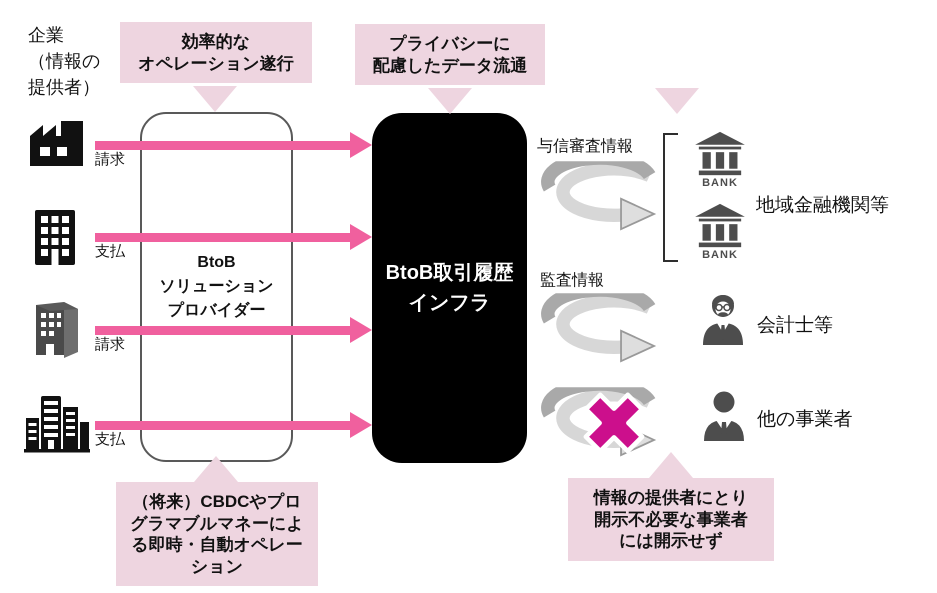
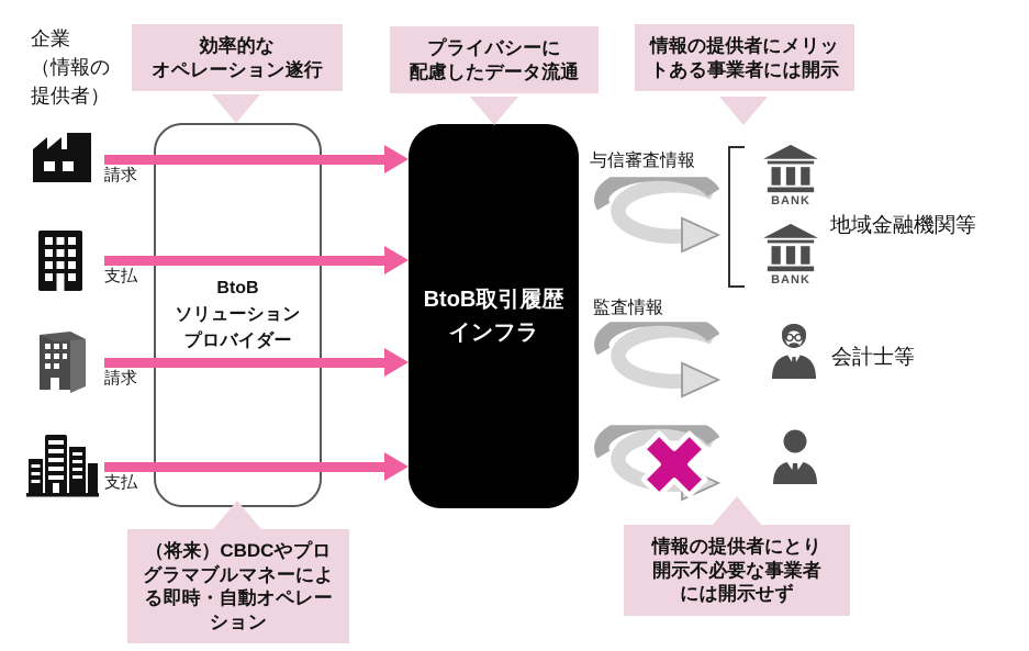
  企業
  （情報の
  提供者）
  効率的な
  オペレーション遂行
  プライバシーに
  配慮したデータ流通
+ 情報の提供者にメリッ
+ トある事業者には開示
  （将来）CBDCやプロ
  グラマブルマネーによ
  る即時・自動オペレー
  ション
  情報の提供者にとり
  開示不必要な事業者
  には開示せず
  請求
  支払
  請求
  支払
  BtoB
  ソリューション
  プロバイダー
  BtoB取引履歴
  インフラ
  与信審査情報
  BANK
  BANK
  地域金融機関等
  監査情報
  会計士等
- 他の事業者
